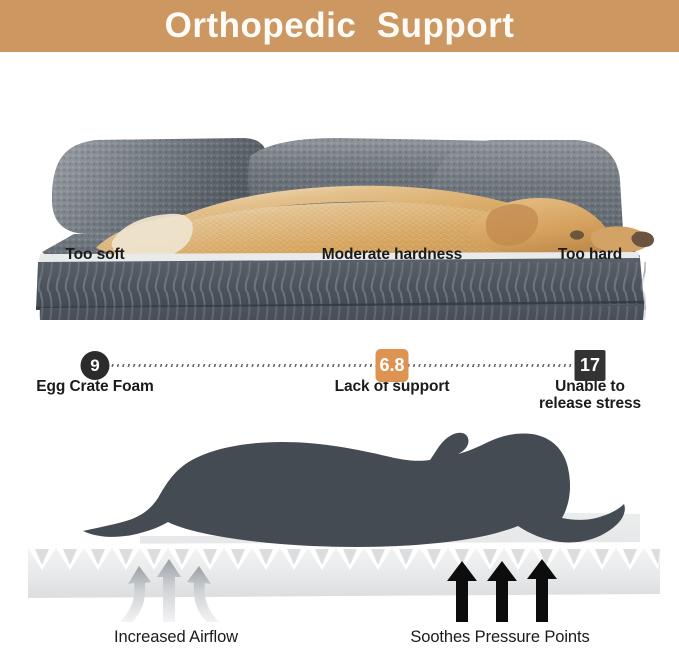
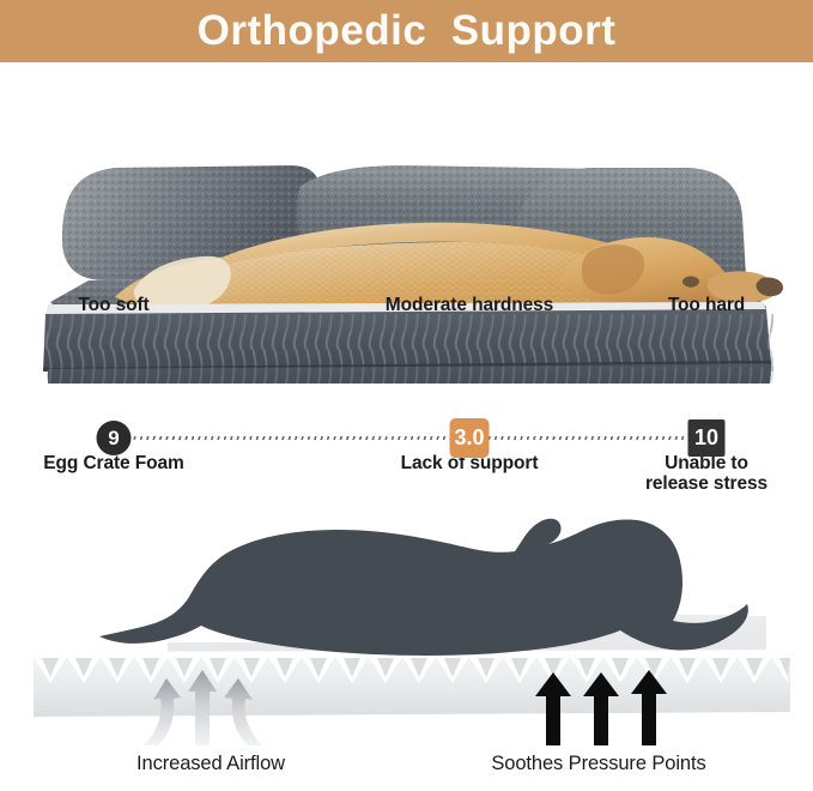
  Orthopedic Support
  Too soft
  9
  Egg Crate Foam
  Moderate hardness
- 6.8
+ 3.0
  Lack of support
  Too hard
- 17
+ 10
  Unable to
  release stress
  Increased Airflow
  Soothes Pressure Points
